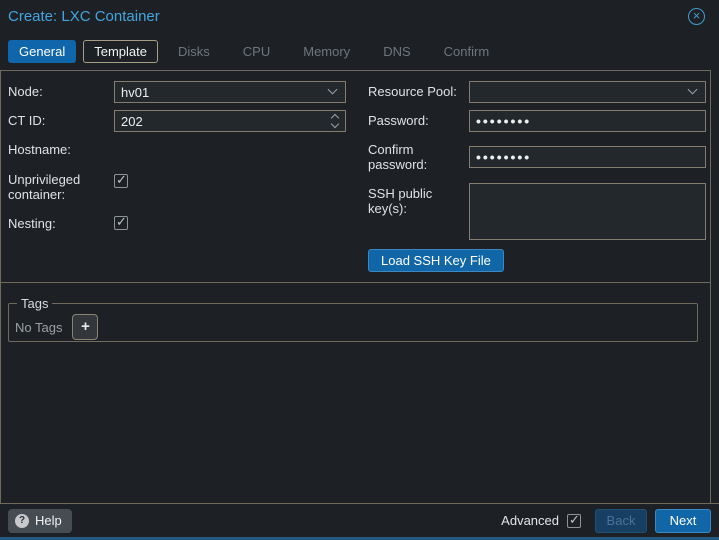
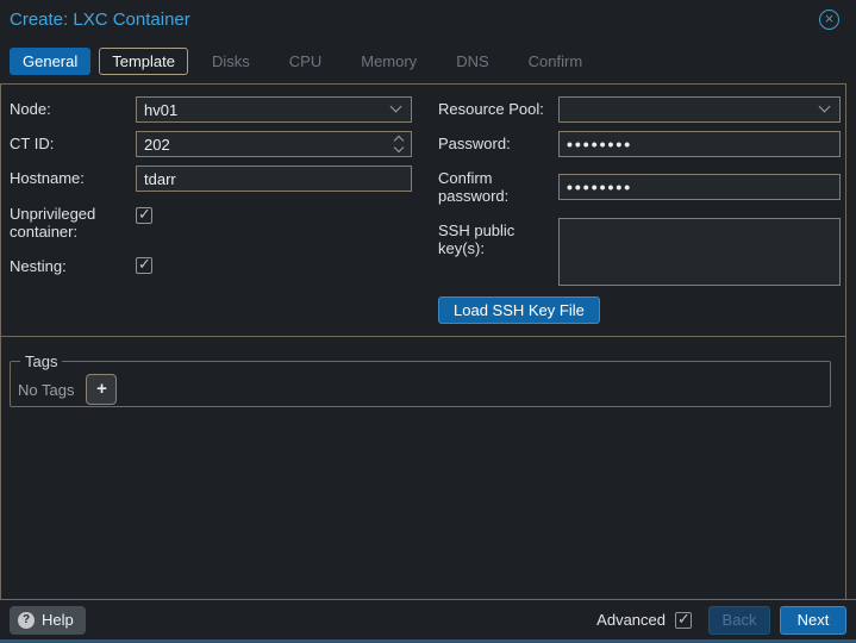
  Create: LXC Container
  ×
  General
  Template
  Disks
  CPU
  Memory
  DNS
  Confirm
  Node:
  hv01
  CT ID:
  202
  Hostname:
+ tdarr
  Unprivileged container:
  ✓
  Nesting:
  ✓
  Resource Pool:
  Password:
  ••••••••
  Confirm password:
  ••••••••
  SSH public key(s):
  Load SSH Key File
  Tags
  No Tags
  +
  ?
  Help
  Advanced
  ✓
  Back
  Next
